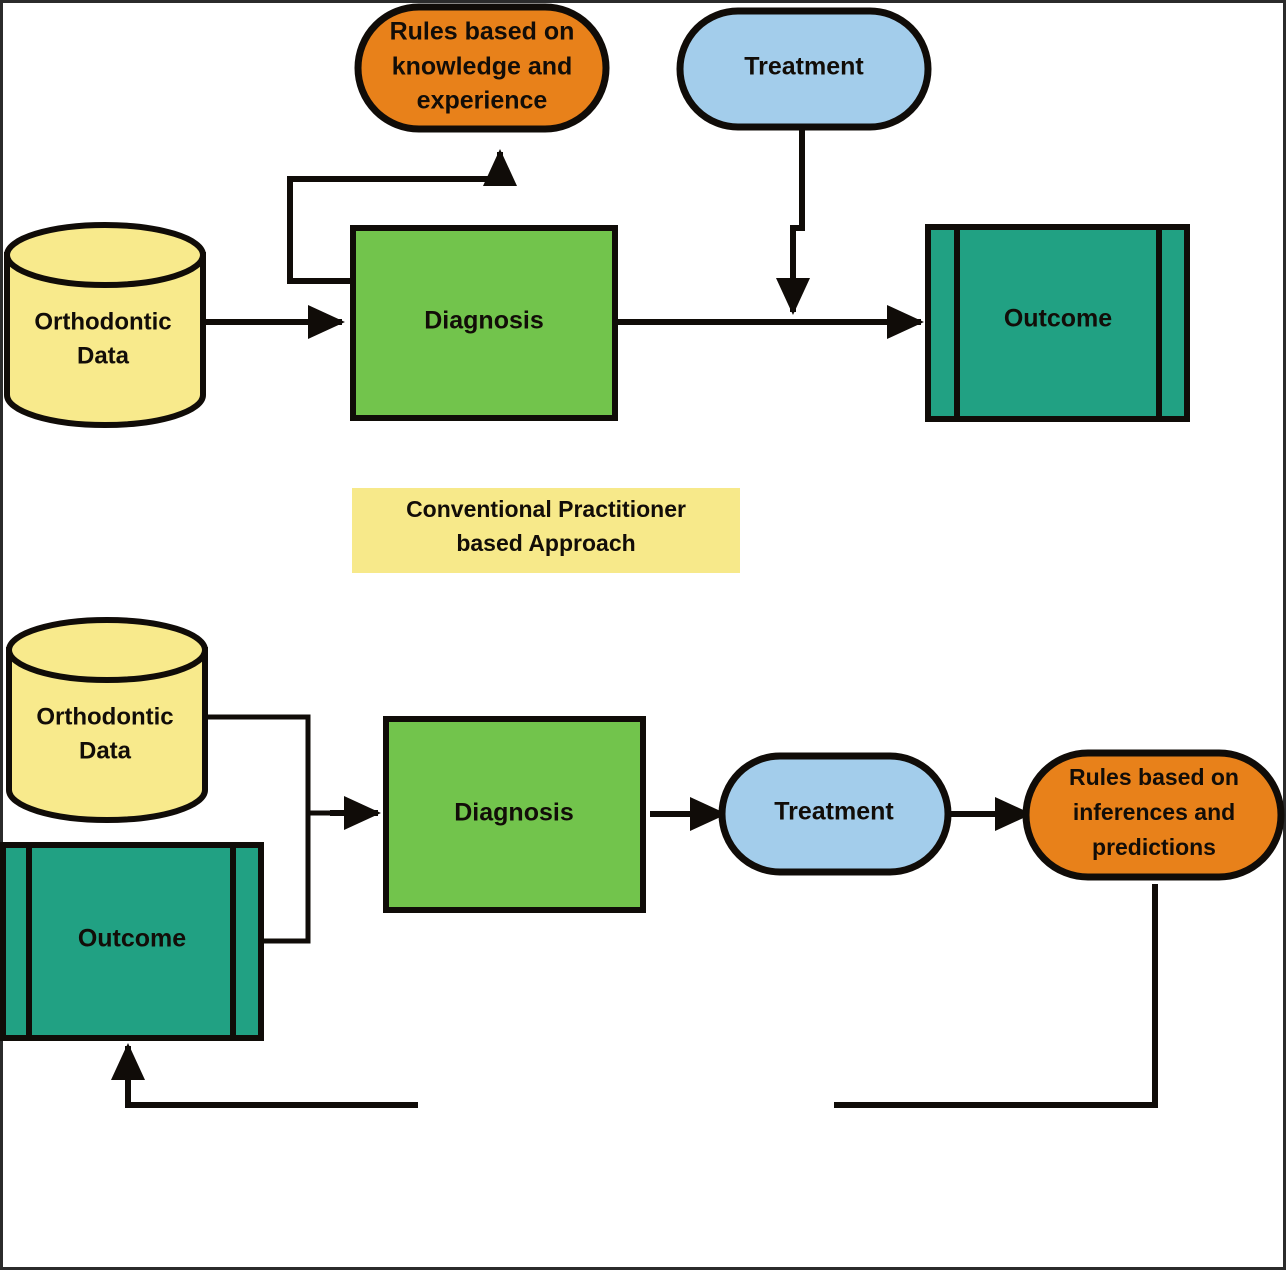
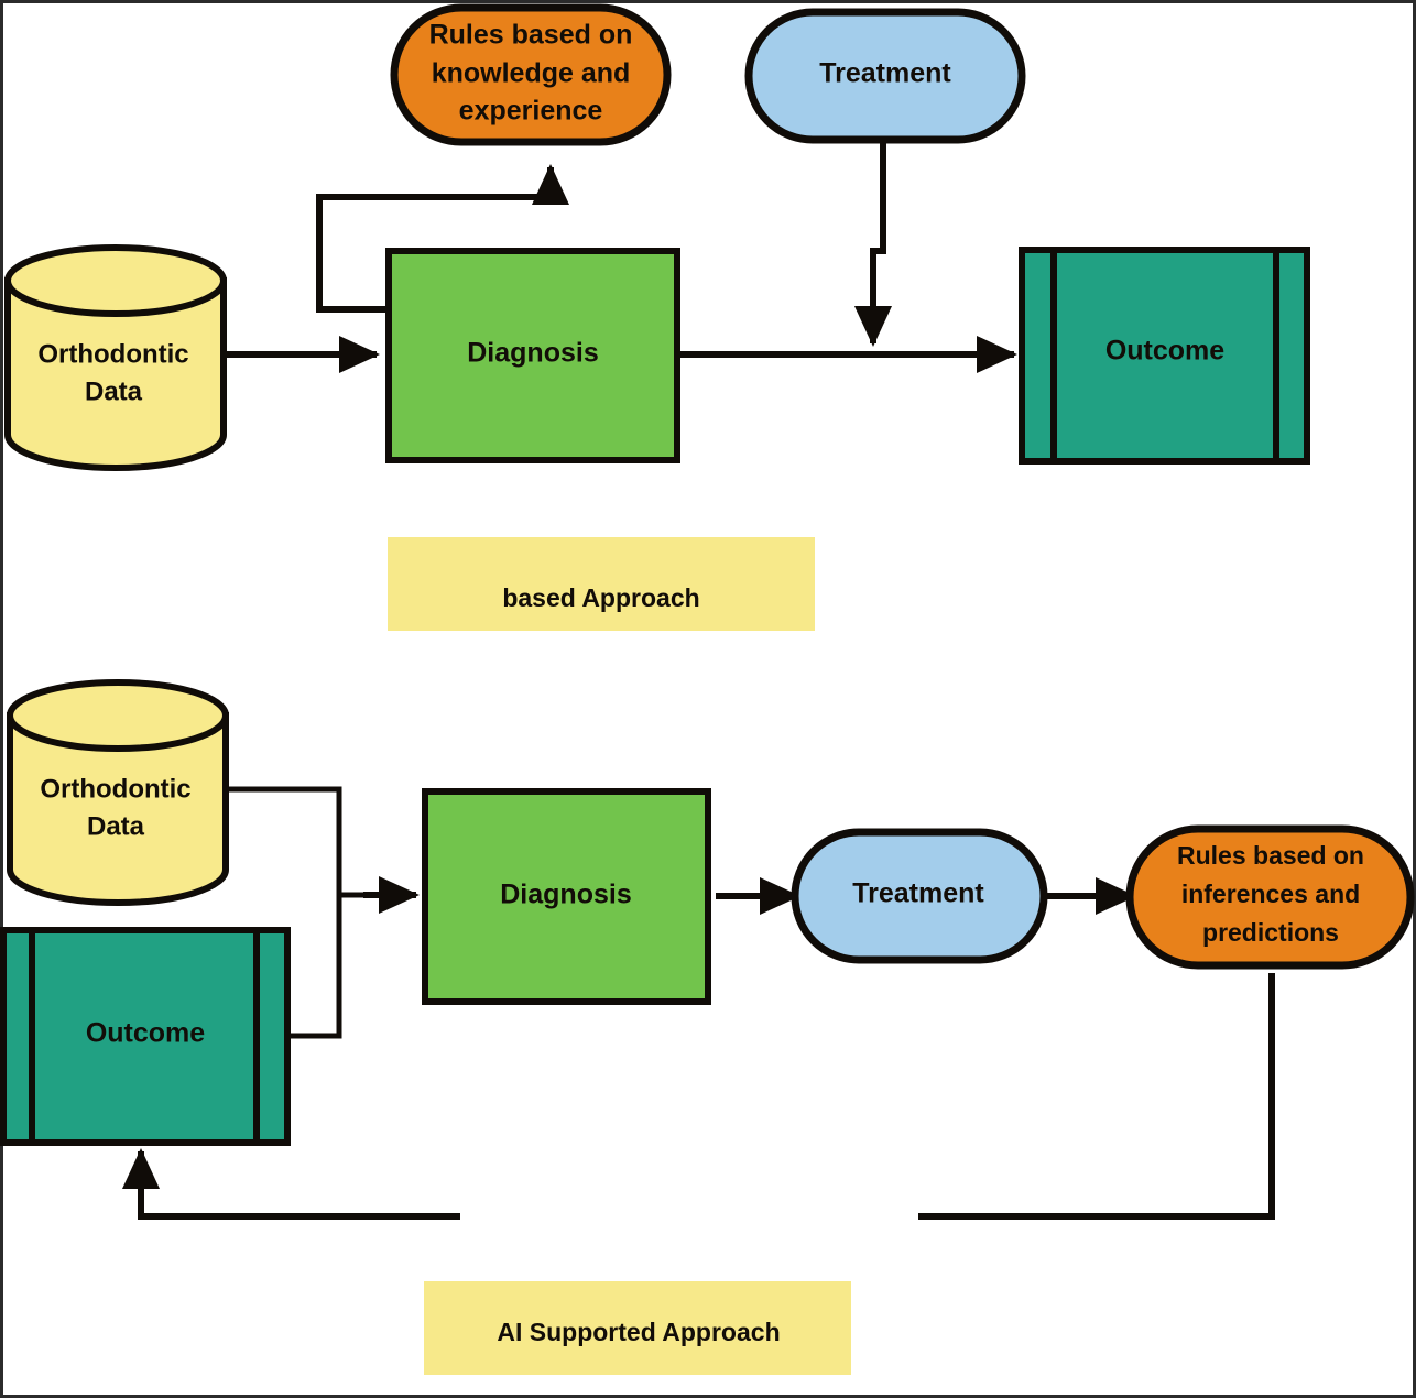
  Rules based on
  knowledge and
  experience
  Treatment
  Orthodontic
  Data
  Diagnosis
  Outcome
- Conventional Practitioner
  based Approach
  Orthodontic
  Data
  Outcome
  Diagnosis
  Treatment
  Rules based on
  inferences and
  predictions
+ AI Supported Approach
